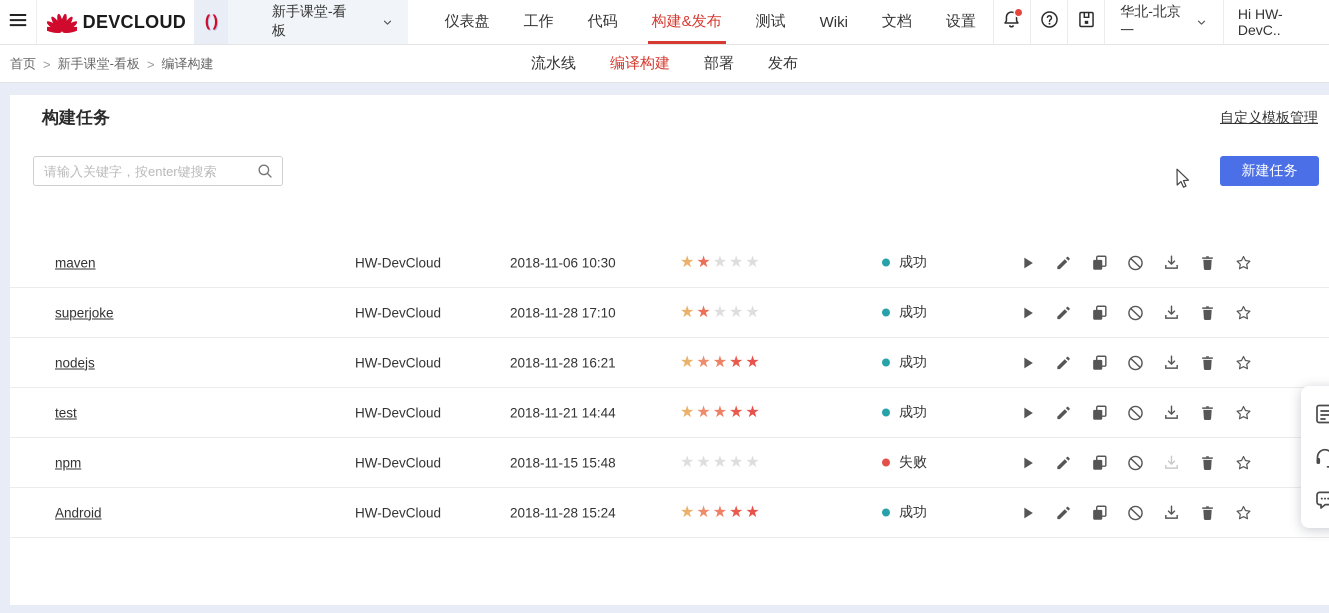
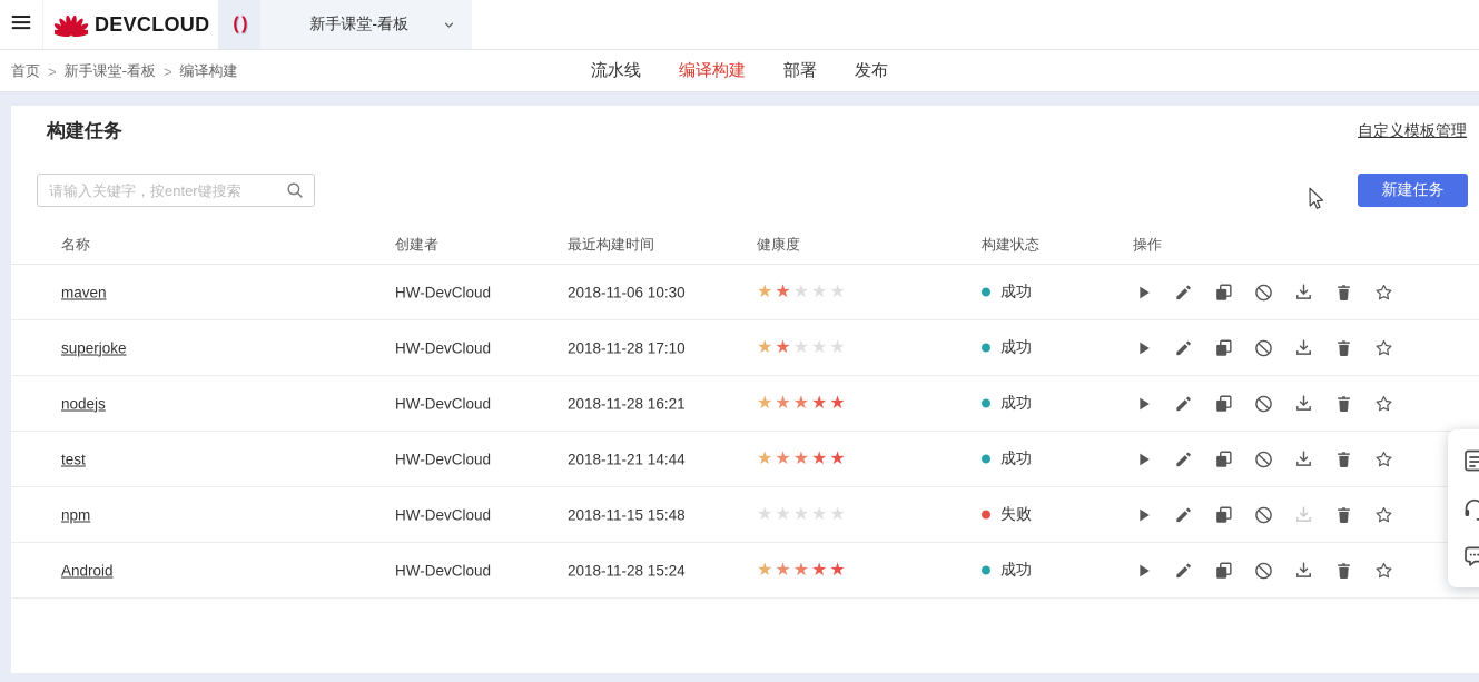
  DEVCLOUD
  ( )
  新手课堂-看板
- 仪表盘
- 工作
- 代码
- 构建&发布
- 测试
- Wiki
- 文档
- 设置
- 华北-北京一
- Hi HW-DevC..
  首页
  >
  新手课堂-看板
  >
  编译构建
  流水线
  编译构建
  部署
  发布
  构建任务
  自定义模板管理
  请输入关键字，按enter键搜索
  新建任务
+ 名称
+ 创建者
+ 最近构建时间
+ 健康度
+ 构建状态
+ 操作
  maven
  HW-DevCloud
  2018-11-06 10:30
  ★★★★★
  成功
  superjoke
  HW-DevCloud
  2018-11-28 17:10
  ★★★★★
  成功
  nodejs
  HW-DevCloud
  2018-11-28 16:21
  ★★★★★
  成功
  test
  HW-DevCloud
  2018-11-21 14:44
  ★★★★★
  成功
  npm
  HW-DevCloud
  2018-11-15 15:48
  ★★★★★
  失败
  Android
  HW-DevCloud
  2018-11-28 15:24
  ★★★★★
  成功
